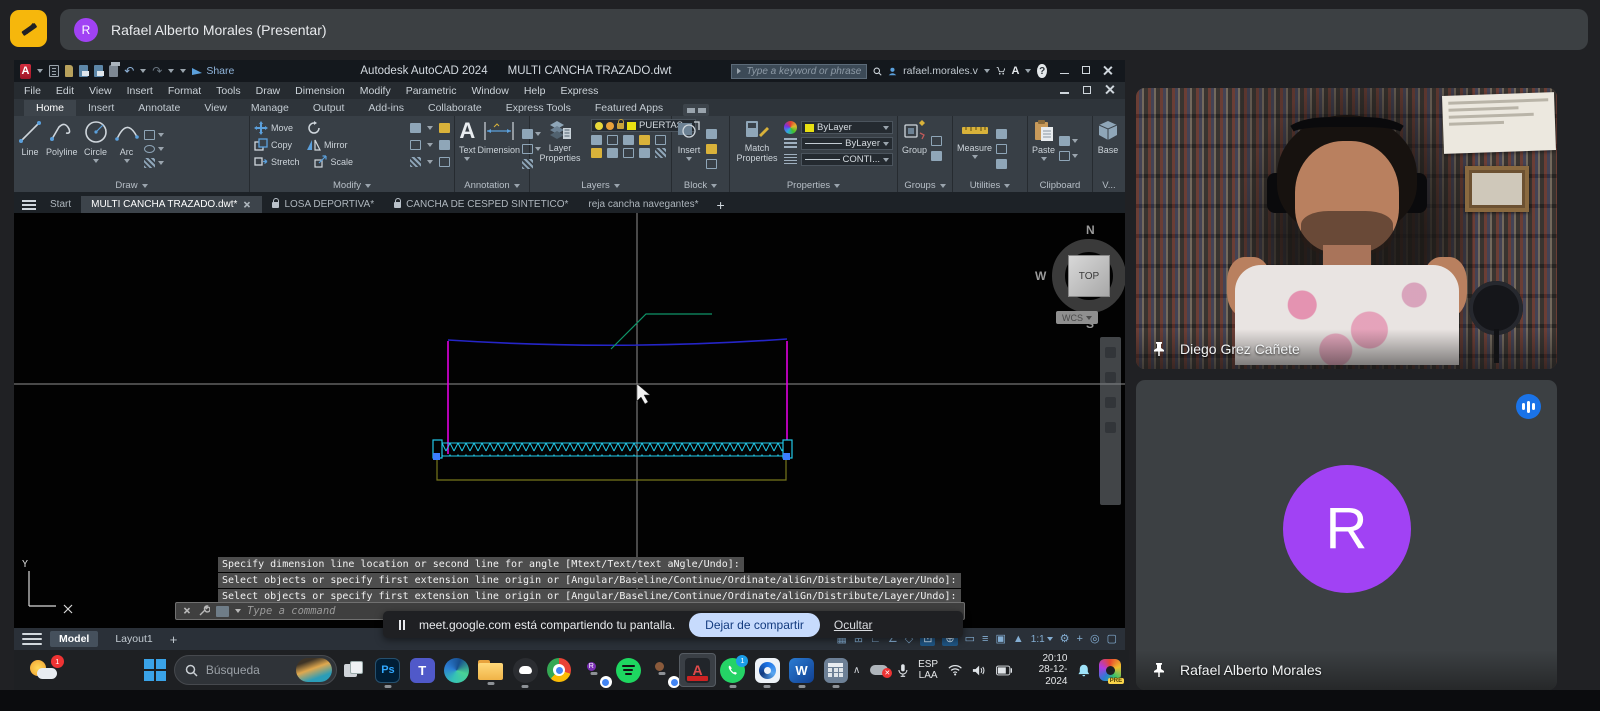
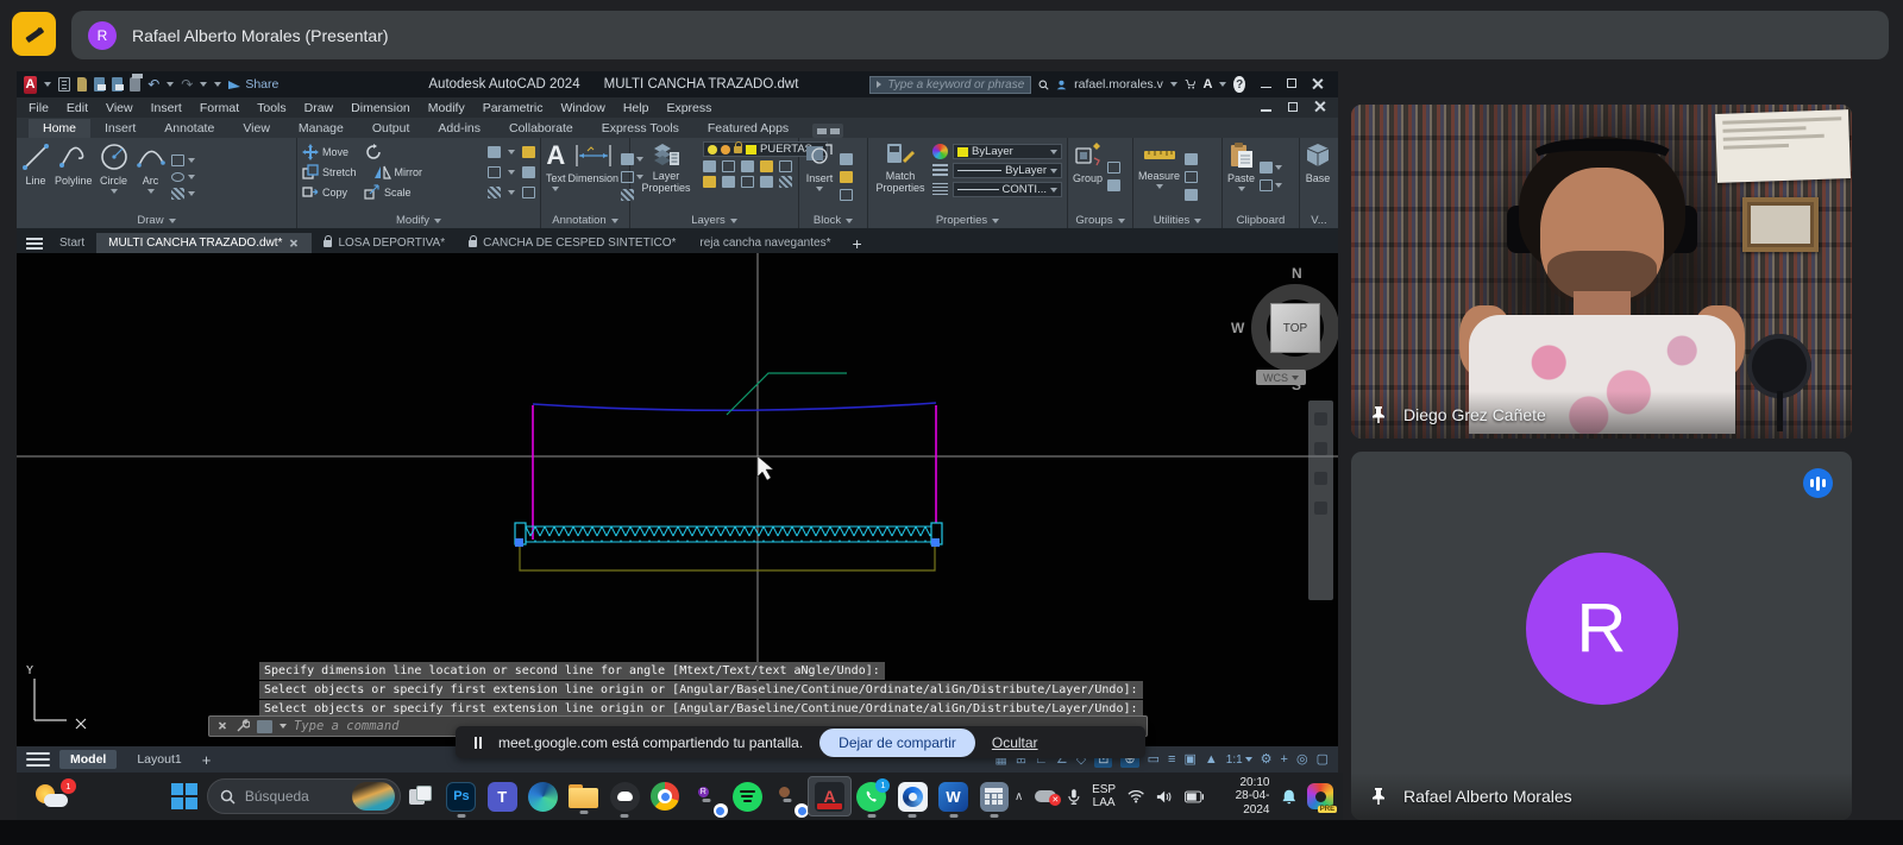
  R
  Rafael Alberto Morales (Presentar)
  A
  ↶
  ↷
  Share
  Autodesk AutoCAD 2024
  MULTI CANCHA TRAZADO.dwt
  Type a keyword or phrase
  rafael.morales.v
  A
  ?
  File
  Edit
  View
  Insert
  Format
  Tools
  Draw
  Dimension
  Modify
  Parametric
  Window
  Help
  Express
  Home
  Insert
  Annotate
  View
  Manage
  Output
  Add-ins
  Collaborate
  Express Tools
  Featured Apps
  Line
  Polyline
  Circle
  Arc
  Draw
  Move
- Copy
+ Stretch
  Mirror
- Stretch
+ Copy
  Scale
  Modify
  A
  Text
  Dimension
  Annotation
  Layer Properties
  PUERTA
  Layers
  Insert
  Block
  Match Properties
  ByLayer
  ByLayer
  CONTI...
  Properties
  Group
  Groups
  Measure
  Utilities
  Paste
  Clipboard
  Base
  V...
  Start
  MULTI CANCHA TRAZADO.dwt*
  LOSA DEPORTIVA*
  CANCHA DE CESPED SINTETICO*
  reja cancha navegantes*
  +
  Y
  N
  W
  S
  TOP
  WCS
  Specify dimension line location or second line for angle [Mtext/Text/text aNgle/Undo]:
  Select objects or specify first extension line origin or [Angular/Baseline/Continue/Ordinate/aliGn/Distribute/Layer/Undo]:
  Select objects or specify first extension line origin or [Angular/Baseline/Continue/Ordinate/aliGn/Distribute/Layer/Undo]:
  Type a command
  Model
  Layout1
  +
  ▦
  ⊞
  ∟
  ∠
  ◇
  ⊡
  ⊕
  ▭
  ≡
  ▣
  ▲
  1:1
  ⚙
  +
  ◎
  ▢
  meet.google.com está compartiendo tu pantalla.
  Dejar de compartir
  Ocultar
  1
  Búsqueda
  Ps
  T
  A
  1
  W
  ∧
  ESP
  LAA
  20:10
- 28-12-2024
+ 28-04-2024
  Diego Grez Cañete
  R
  Rafael Alberto Morales
